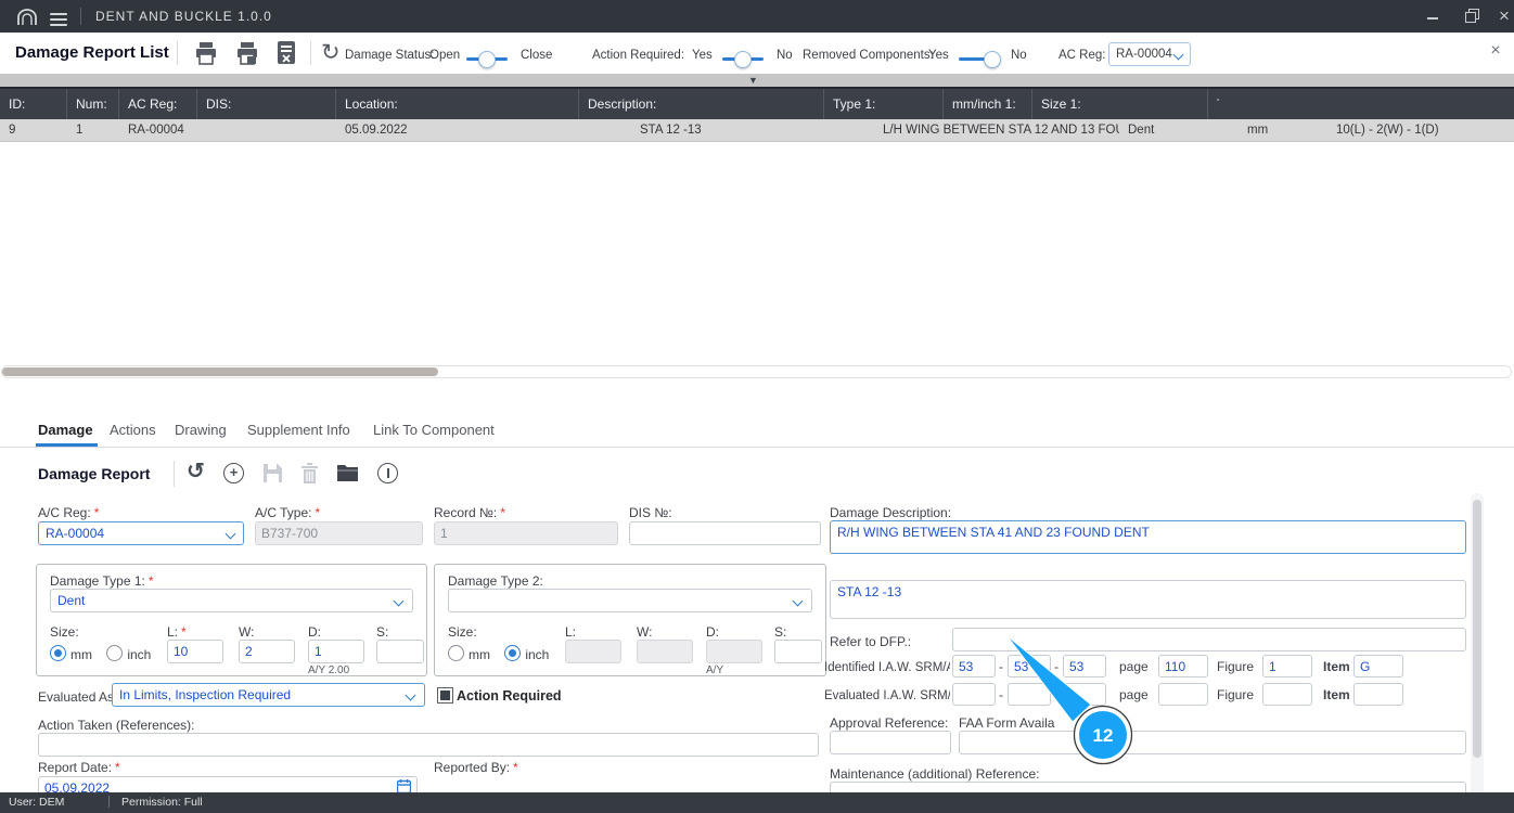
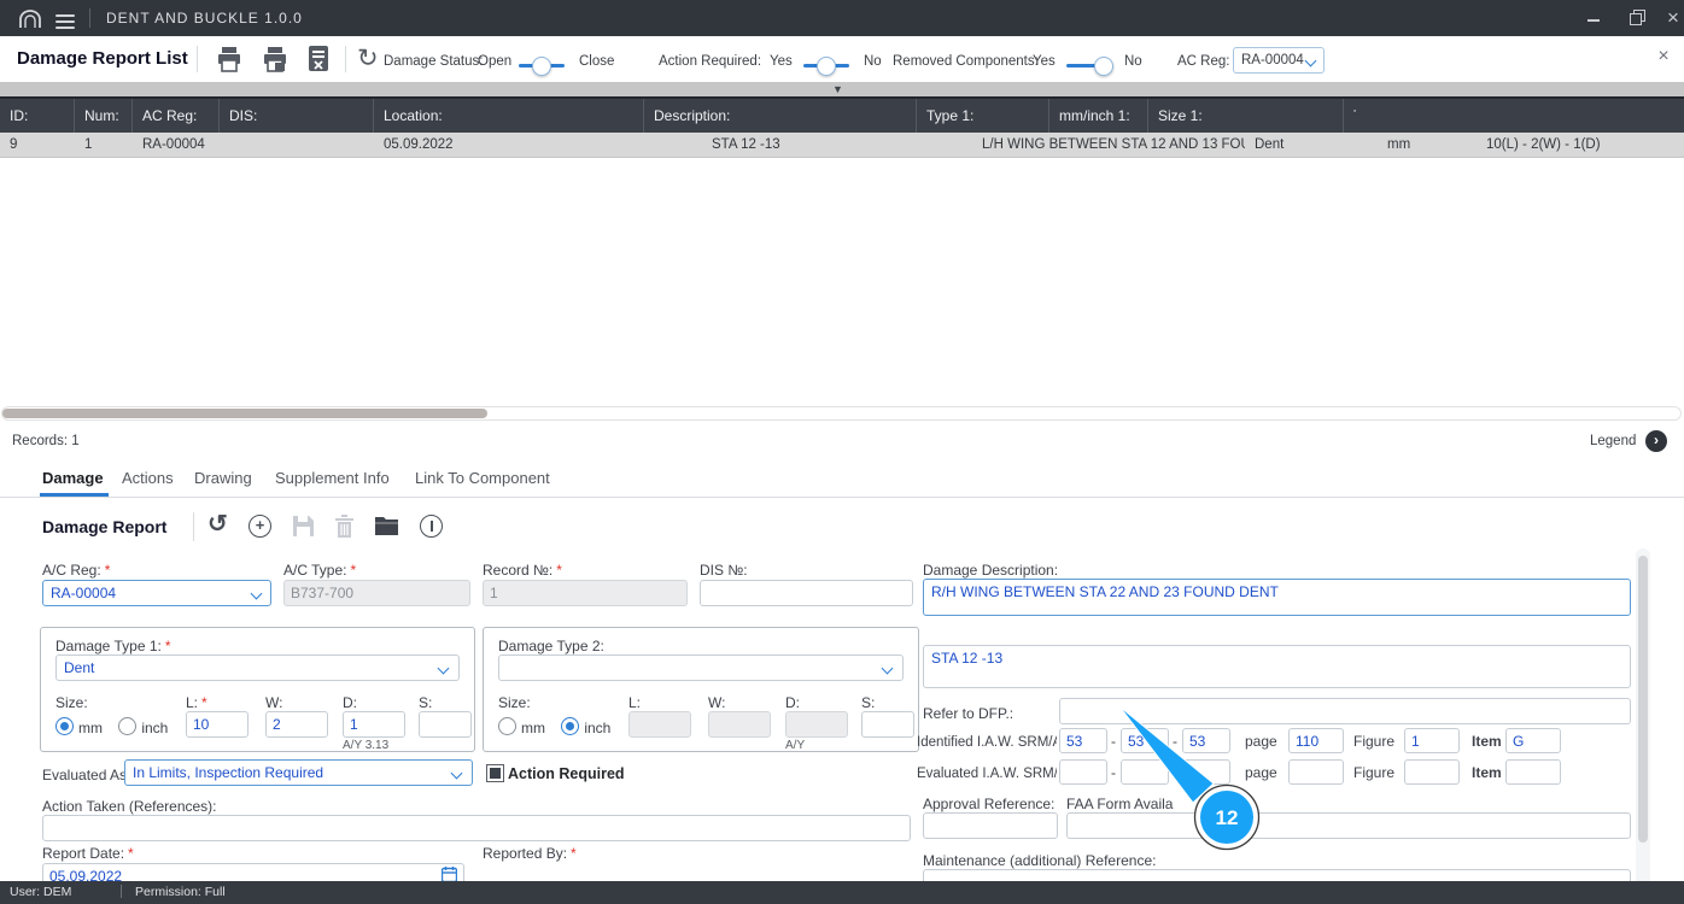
  DENT AND BUCKLE 1.0.0
  ×
  Damage Report List
  ↻
  Damage Status:
  Open
  Close
  Action Required:
  Yes
  No
  Removed Components:
  Yes
  No
  AC Reg:
  RA-00004
  ×
  ▼
  ID:
  Num:
  AC Reg:
  DIS:
  Location:
  Description:
  Type 1:
  mm/inch 1:
  Size 1:
  9
  1
  RA-00004
  05.09.2022
  STA 12 -13
  L/H WING BETWEEN STA 12 AND 13 FO
  Dent
  mm
  10(L) - 2(W) - 1(D)
+ Records: 1
+ Legend
+ ›
  Damage
  Actions
  Drawing
  Supplement Info
  Link To Component
  Damage Report
  ↺
  +
  A/C Reg: *
  RA-00004
  A/C Type: *
  B737-700
  Record №: *
  1
  DIS №:
  Damage Description:
- R/H WING BETWEEN STA 41 AND 23 FOUND DENT
+ R/H WING BETWEEN STA 22 AND 23 FOUND DENT
  Damage Type 1: *
  Dent
  Size:
  mm inch
  L: *
  W:
  D:
  S:
  10
  2
  1
- A/Y 2.00
+ A/Y 3.13
  Damage Type 2:
  Size:
  mm inch
  L:
  W:
  D:
  S:
  A/Y
  STA 12 -13
  Refer to DFP.:
  Identified I.A.W. SRM/
  53
  -
  53
  -
  53
  page
  110
  Figure
  1
  Item
  G
  Evaluated I.A.W. SRM/
  -
  page
  Figure
  Item
  Evaluated A
  In Limits, Inspection Required
  Action Required
  Action Taken (References):
  Approval Reference:
  FAA Form Availa
  Report Date: *
  05.09.2022
  Reported By: *
  Maintenance (additional) Reference:
  User: DEM
  Permission: Full
  12
